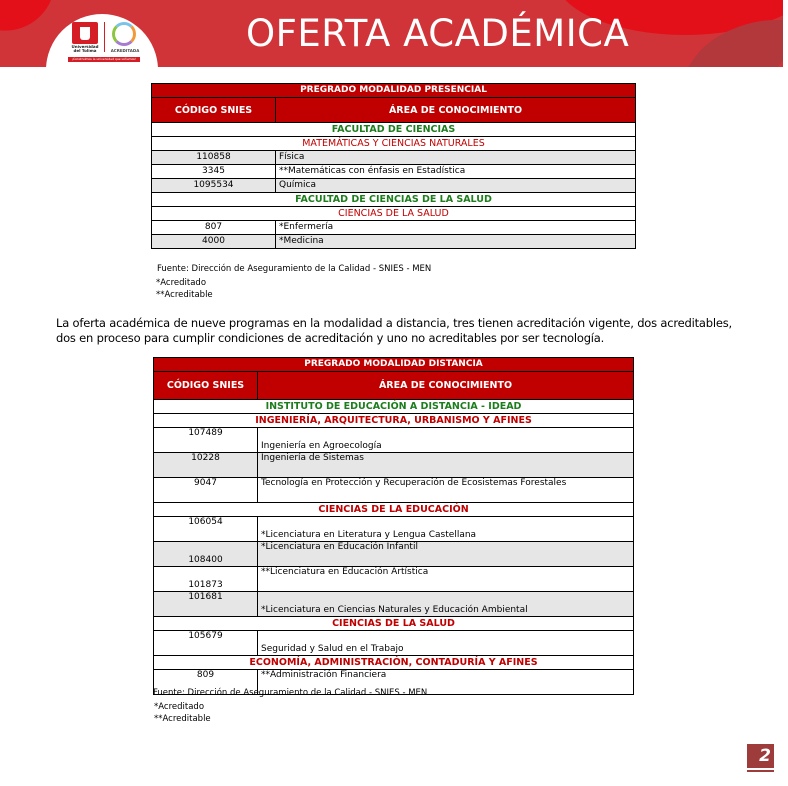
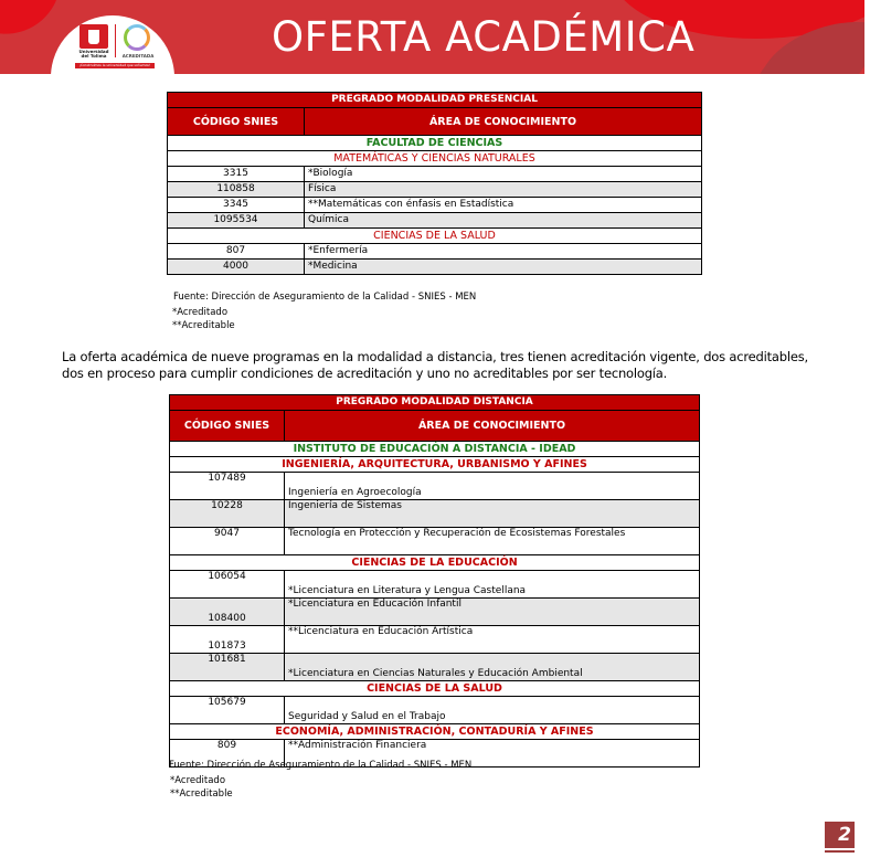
  OFERTA ACADÉMICA
  PREGRADO MODALIDAD PRESENCIAL
  CÓDIGO SNIES	ÁREA DE CONOCIMIENTO
  FACULTAD DE CIENCIAS
  MATEMÁTICAS Y CIENCIAS NATURALES
+ 3315	*Biología
  110858	Física
  3345	**Matemáticas con énfasis en Estadística
  1095534	Química
- FACULTAD DE CIENCIAS DE LA SALUD
  CIENCIAS DE LA SALUD
  807	*Enfermería
  4000	*Medicina
  Fuente: Dirección de Aseguramiento de la Calidad - SNIES - MEN
  *Acreditado
  **Acreditable
  La oferta académica de nueve programas en la modalidad a distancia, tres tienen acreditación vigente, dos acreditables, dos en proceso para cumplir condiciones de acreditación y uno no acreditables por ser tecnología.
  PREGRADO MODALIDAD DISTANCIA
  CÓDIGO SNIES	ÁREA DE CONOCIMIENTO
  INSTITUTO DE EDUCACIÓN A DISTANCIA - IDEAD
  INGENIERÍA, ARQUITECTURA, URBANISMO Y AFINES
  107489	Ingeniería en Agroecología
  10228	Ingeniería de Sistemas
  9047	Tecnología en Protección y Recuperación de Ecosistemas Forestales
  CIENCIAS DE LA EDUCACIÓN
  106054	*Licenciatura en Literatura y Lengua Castellana
  108400	*Licenciatura en Educación Infantil
  101873	**Licenciatura en Educación Artística
  101681	*Licenciatura en Ciencias Naturales y Educación Ambiental
  CIENCIAS DE LA SALUD
  105679	Seguridad y Salud en el Trabajo
  ECONOMÍA, ADMINISTRACIÓN, CONTADURÍA Y AFINES
  809	**Administración Financiera
  Fuente: Dirección de Aseguramiento de la Calidad - SNIES - MEN
  *Acreditado
  **Acreditable
  2
